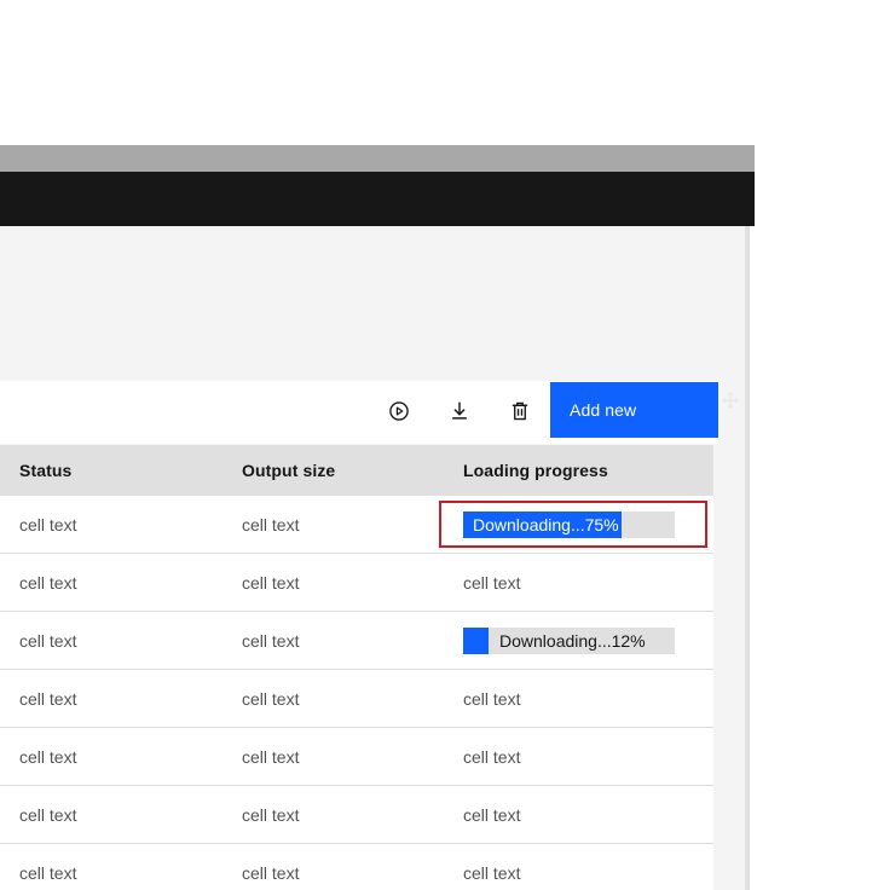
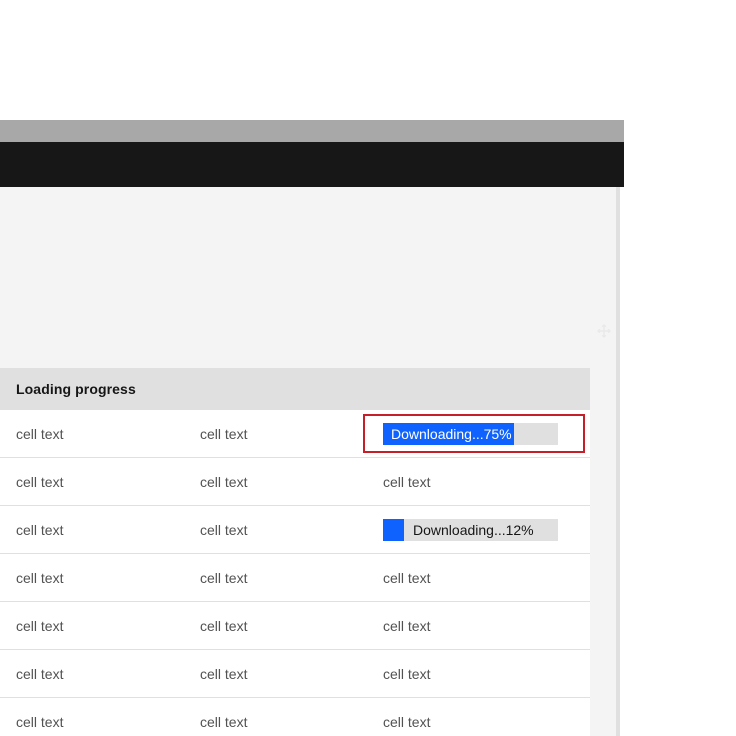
- Add new
- Status
- Output size
  Loading progress
  cell text
  cell text
  Downloading...75%
  cell text
  cell text
  cell text
  cell text
  cell text
  Downloading...12%
  cell text
  cell text
  cell text
  cell text
  cell text
  cell text
  cell text
  cell text
  cell text
  cell text
  cell text
  cell text
